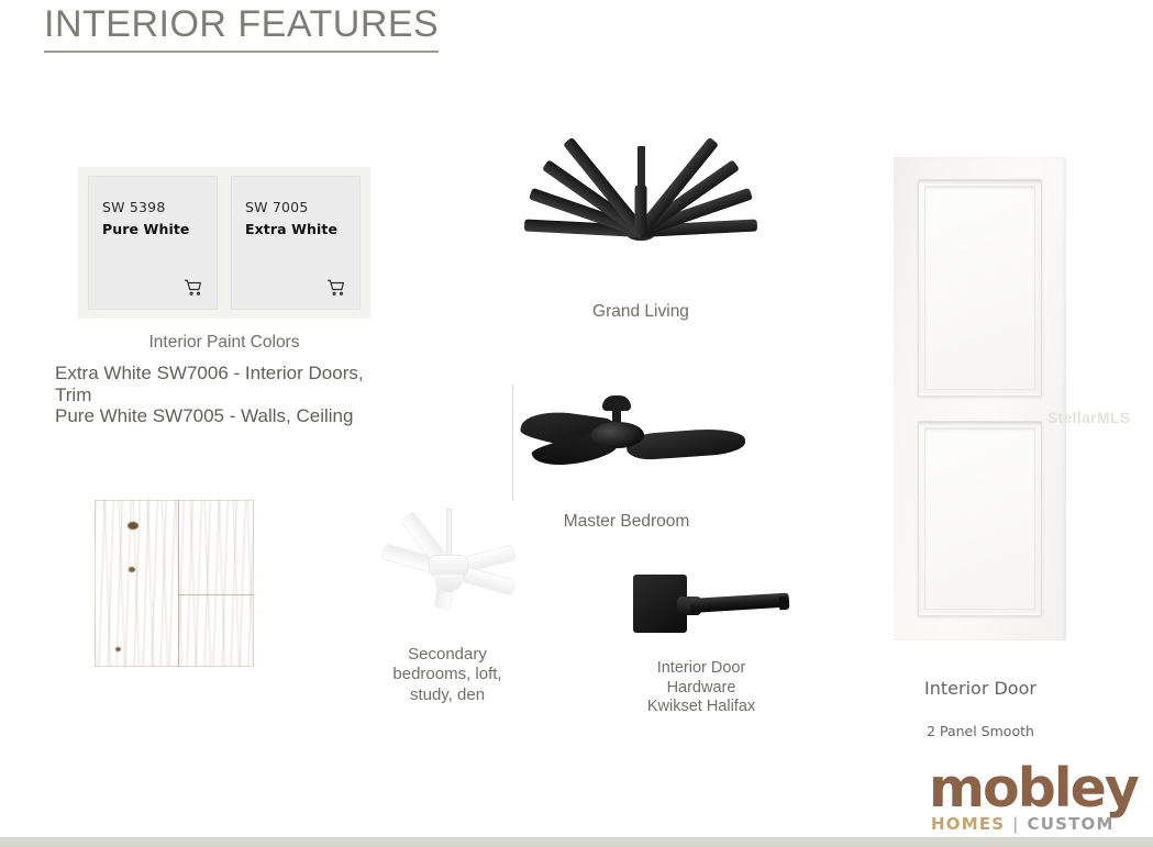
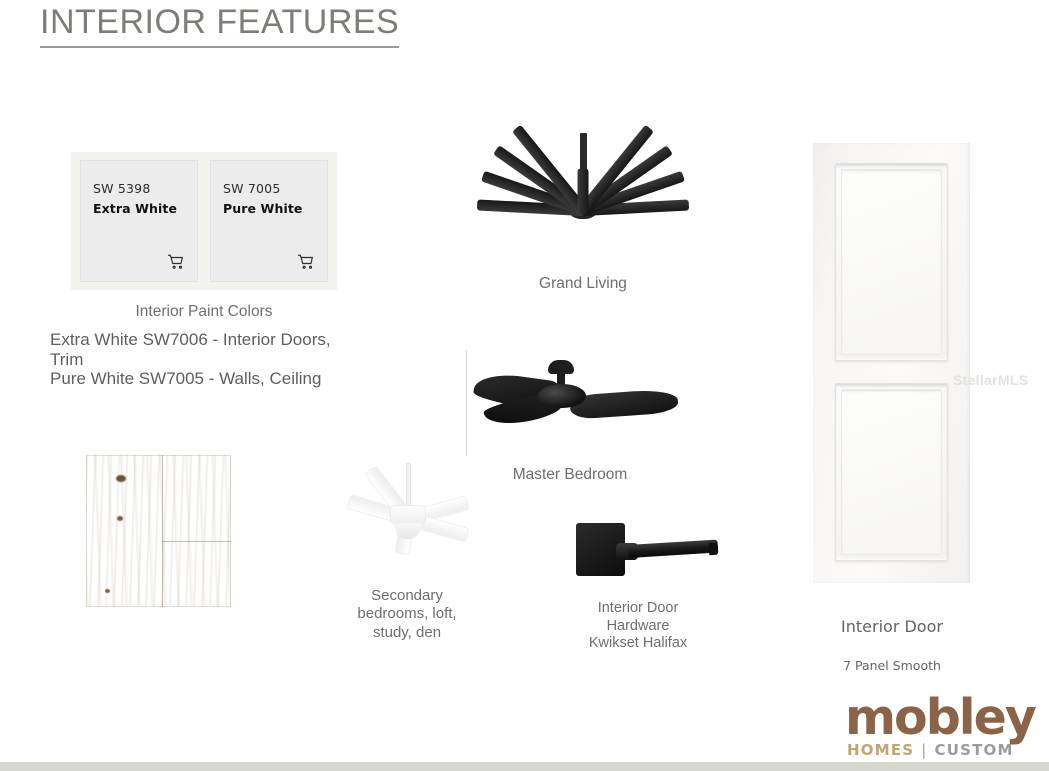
  INTERIOR FEATURES
  SW 5398
- Pure White
+ Extra White
  SW 7005
- Extra White
+ Pure White
  Interior Paint Colors
  Extra White SW7006 - Interior Doors, Trim
  Pure White SW7005 - Walls, Ceiling
  Grand Living
  Master Bedroom
  Secondary
  bedrooms, loft,
  study, den
  Interior Door
  Hardware
  Kwikset Halifax
  StellarMLS
  Interior Door
- 2 Panel Smooth
+ 7 Panel Smooth
  mobley
  HOMES | CUSTOM
